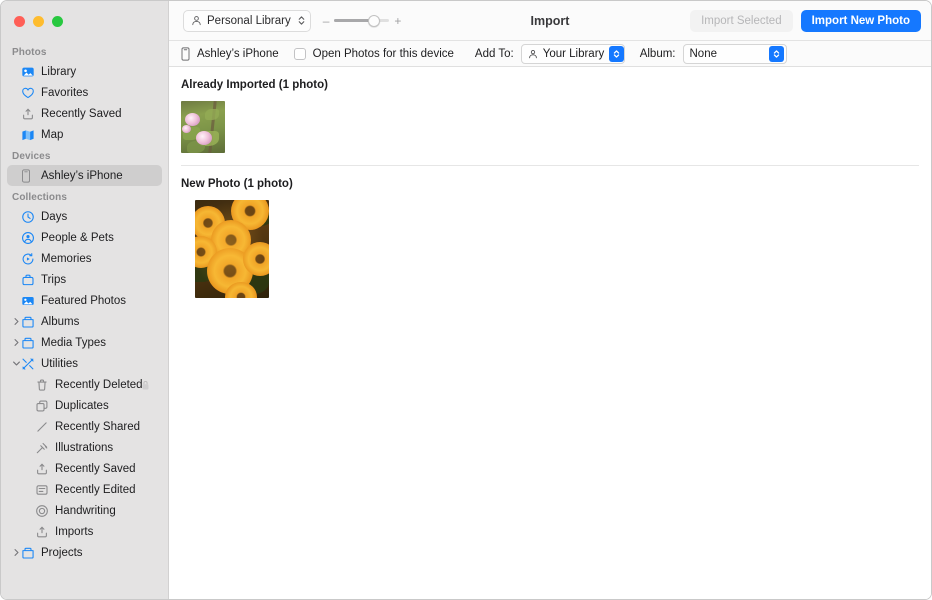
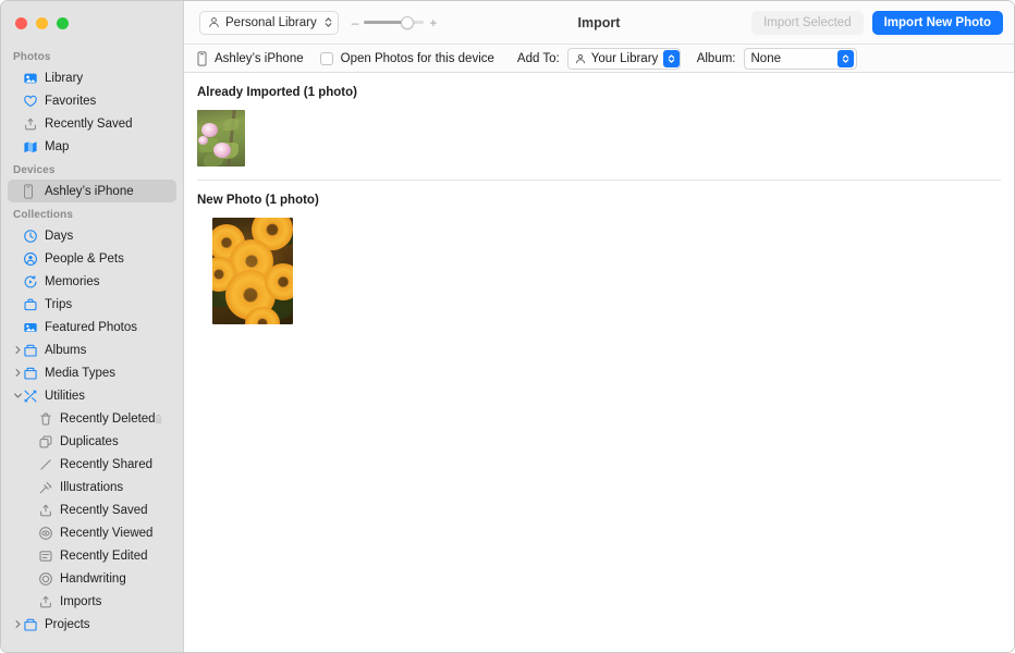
  Photos
  Library
  Favorites
  Recently Saved
  Map
  Devices
  Ashley’s iPhone
  Collections
  Days
  People & Pets
  Memories
  Trips
  Featured Photos
  Albums
  Media Types
  Utilities
  Recently Deleted
  Duplicates
  Recently Shared
  Illustrations
  Recently Saved
+ Recently Viewed
  Recently Edited
  Handwriting
  Imports
  Projects
  Personal Library
  –
  +
  Import
  Import Selected
  Import New Photo
  Ashley’s iPhone
  Open Photos for this device
  Add To:
  Your Library
  Album:
  None
  Already Imported (1 photo)
  New Photo (1 photo)
